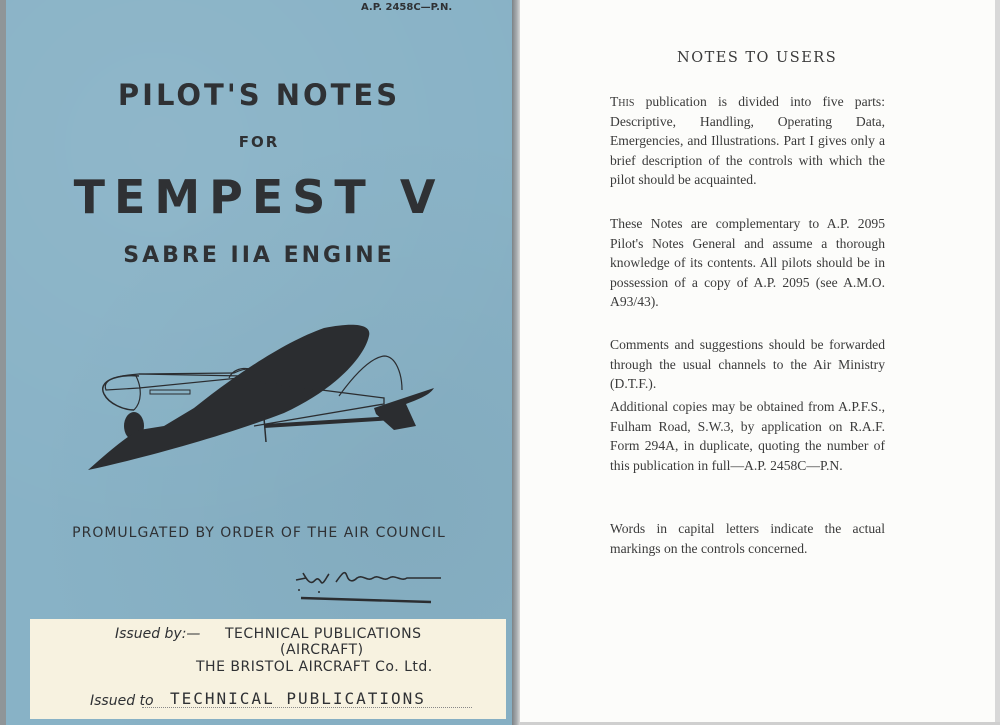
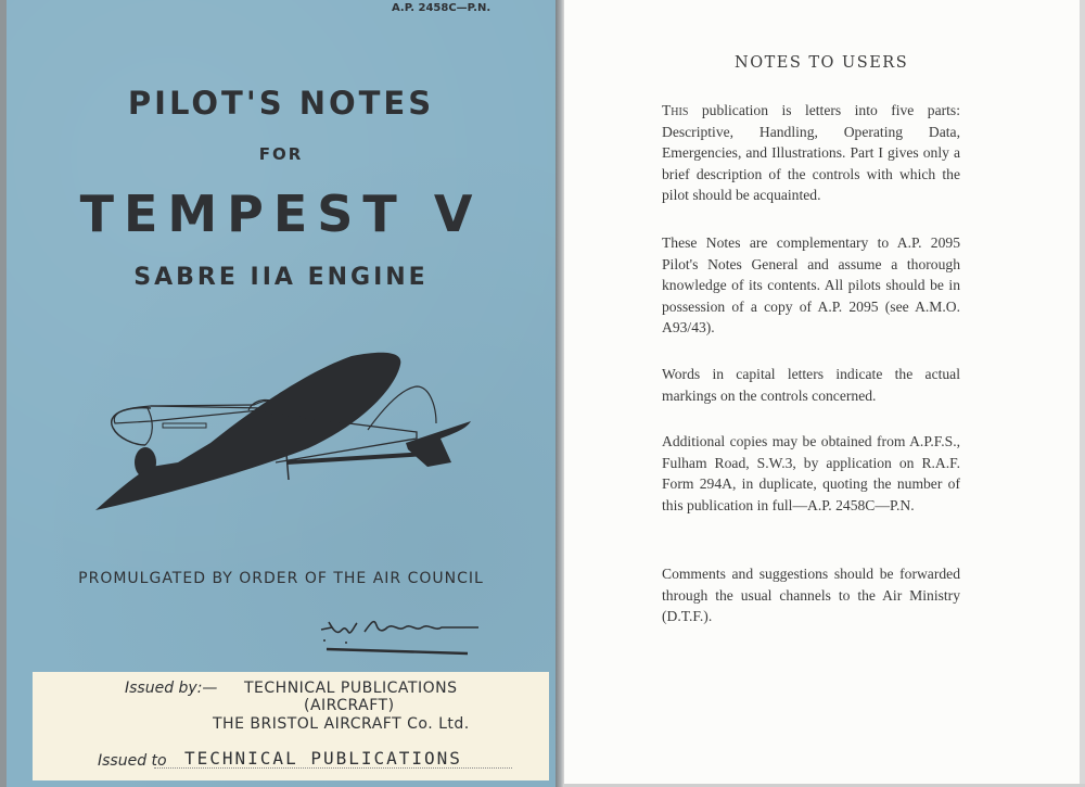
  A.P. 2458C—P.N.
  PILOT'S NOTES
  FOR
  TEMPEST V
  SABRE IIA ENGINE
  PROMULGATED BY ORDER OF THE AIR COUNCIL
  Issued by:—
  TECHNICAL PUBLICATIONS
  (AIRCRAFT)
  THE BRISTOL AIRCRAFT Co. Ltd.
  Issued to
  TECHNICAL PUBLICATIONS
  NOTES TO USERS
- This publication is divided into five parts: Descriptive, Handling, Operating Data, Emergencies, and Illustrations. Part I gives only a brief description of the controls with which the pilot should be acquainted.
+ This publication is letters into five parts: Descriptive, Handling, Operating Data, Emergencies, and Illustrations. Part I gives only a brief description of the controls with which the pilot should be acquainted.
  These Notes are complementary to A.P. 2095 Pilot's Notes General and assume a thorough knowledge of its contents. All pilots should be in possession of a copy of A.P. 2095 (see A.M.O. A93/43).
- Comments and suggestions should be forwarded through the usual channels to the Air Ministry (D.T.F.).
+ Words in capital letters indicate the actual markings on the controls concerned.
  Additional copies may be obtained from A.P.F.S., Fulham Road, S.W.3, by application on R.A.F. Form 294A, in duplicate, quoting the number of this publication in full—A.P. 2458C—P.N.
- Words in capital letters indicate the actual markings on the controls concerned.
+ Comments and suggestions should be forwarded through the usual channels to the Air Ministry (D.T.F.).
